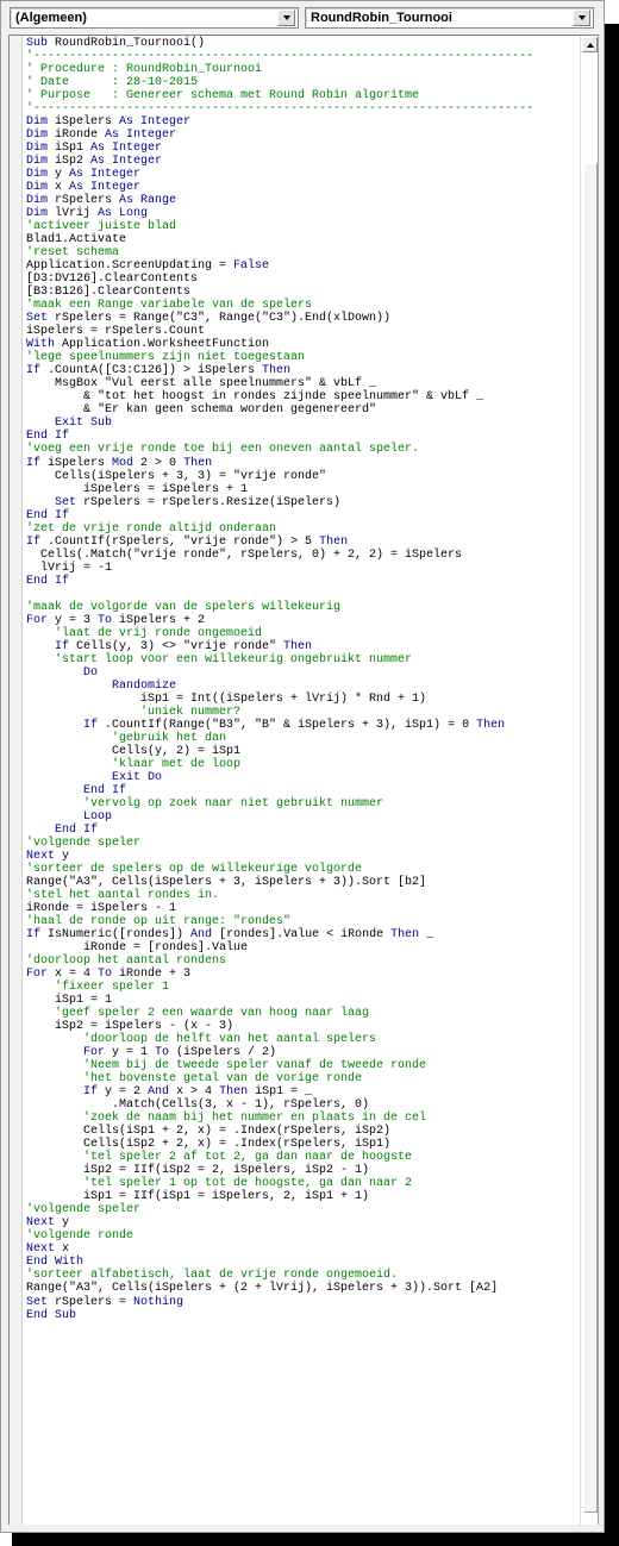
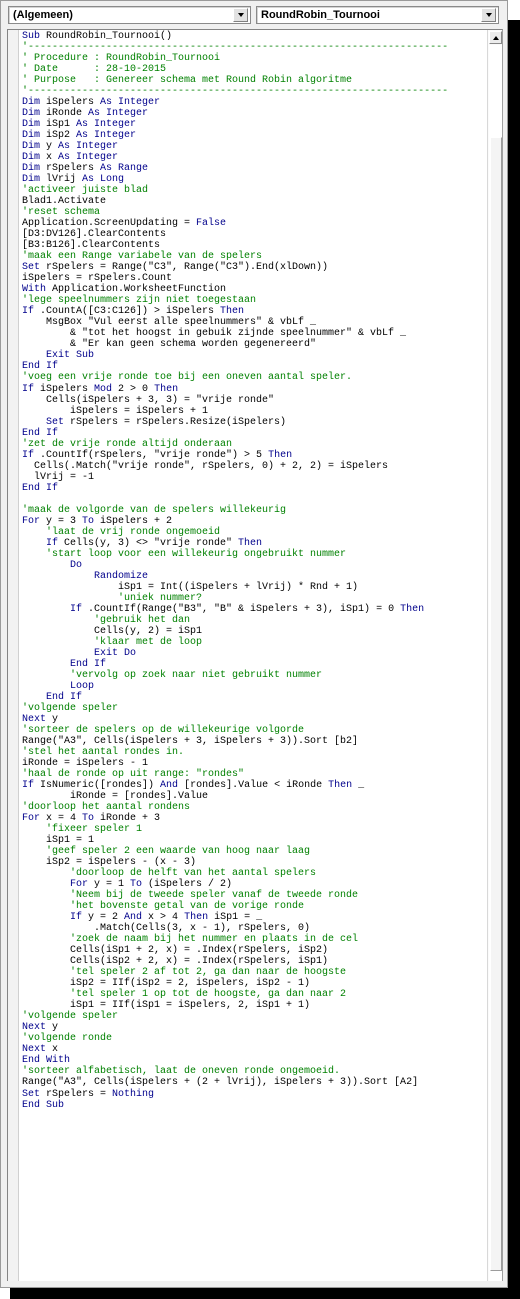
  (Algemeen)
  RoundRobin_Tournooi
  Sub RoundRobin_Tournooi()
  '----------------------------------------------------------------------
  ' Procedure : RoundRobin_Tournooi
  ' Date : 28-10-2015
  ' Purpose : Genereer schema met Round Robin algoritme
  '----------------------------------------------------------------------
  Dim iSpelers As Integer
  Dim iRonde As Integer
  Dim iSp1 As Integer
  Dim iSp2 As Integer
  Dim y As Integer
  Dim x As Integer
  Dim rSpelers As Range
  Dim lVrij As Long
  'activeer juiste blad
  Blad1.Activate
  'reset schema
  Application.ScreenUpdating = False
  [D3:DV126].ClearContents
  [B3:B126].ClearContents
  'maak een Range variabele van de spelers
  Set rSpelers = Range("C3", Range("C3").End(xlDown))
  iSpelers = rSpelers.Count
  With Application.WorksheetFunction
  'lege speelnummers zijn niet toegestaan
  If .CountA([C3:C126]) > iSpelers Then
  MsgBox "Vul eerst alle speelnummers" & vbLf _
- & "tot het hoogst in rondes zijnde speelnummer" & vbLf _
+ & "tot het hoogst in gebuik zijnde speelnummer" & vbLf _
  & "Er kan geen schema worden gegenereerd"
  Exit Sub
  End If
  'voeg een vrije ronde toe bij een oneven aantal speler.
  If iSpelers Mod 2 > 0 Then
  Cells(iSpelers + 3, 3) = "vrije ronde"
  iSpelers = iSpelers + 1
  Set rSpelers = rSpelers.Resize(iSpelers)
  End If
  'zet de vrije ronde altijd onderaan
  If .CountIf(rSpelers, "vrije ronde") > 5 Then
  Cells(.Match("vrije ronde", rSpelers, 0) + 2, 2) = iSpelers
  lVrij = -1
  End If
  'maak de volgorde van de spelers willekeurig
  For y = 3 To iSpelers + 2
  'laat de vrij ronde ongemoeid
  If Cells(y, 3) <> "vrije ronde" Then
  'start loop voor een willekeurig ongebruikt nummer
  Do
  Randomize
  iSp1 = Int((iSpelers + lVrij) * Rnd + 1)
  'uniek nummer?
  If .CountIf(Range("B3", "B" & iSpelers + 3), iSp1) = 0 Then
  'gebruik het dan
  Cells(y, 2) = iSp1
  'klaar met de loop
  Exit Do
  End If
  'vervolg op zoek naar niet gebruikt nummer
  Loop
  End If
  'volgende speler
  Next y
  'sorteer de spelers op de willekeurige volgorde
  Range("A3", Cells(iSpelers + 3, iSpelers + 3)).Sort [b2]
  'stel het aantal rondes in.
  iRonde = iSpelers - 1
  'haal de ronde op uit range: "rondes"
  If IsNumeric([rondes]) And [rondes].Value < iRonde Then _
  iRonde = [rondes].Value
  'doorloop het aantal rondens
  For x = 4 To iRonde + 3
  'fixeer speler 1
  iSp1 = 1
  'geef speler 2 een waarde van hoog naar laag
  iSp2 = iSpelers - (x - 3)
  'doorloop de helft van het aantal spelers
  For y = 1 To (iSpelers / 2)
  'Neem bij de tweede speler vanaf de tweede ronde
  'het bovenste getal van de vorige ronde
  If y = 2 And x > 4 Then iSp1 = _
  .Match(Cells(3, x - 1), rSpelers, 0)
  'zoek de naam bij het nummer en plaats in de cel
  Cells(iSp1 + 2, x) = .Index(rSpelers, iSp2)
  Cells(iSp2 + 2, x) = .Index(rSpelers, iSp1)
  'tel speler 2 af tot 2, ga dan naar de hoogste
  iSp2 = IIf(iSp2 = 2, iSpelers, iSp2 - 1)
  'tel speler 1 op tot de hoogste, ga dan naar 2
  iSp1 = IIf(iSp1 = iSpelers, 2, iSp1 + 1)
  'volgende speler
  Next y
  'volgende ronde
  Next x
  End With
- 'sorteer alfabetisch, laat de vrije ronde ongemoeid.
+ 'sorteer alfabetisch, laat de oneven ronde ongemoeid.
  Range("A3", Cells(iSpelers + (2 + lVrij), iSpelers + 3)).Sort [A2]
  Set rSpelers = Nothing
  End Sub
